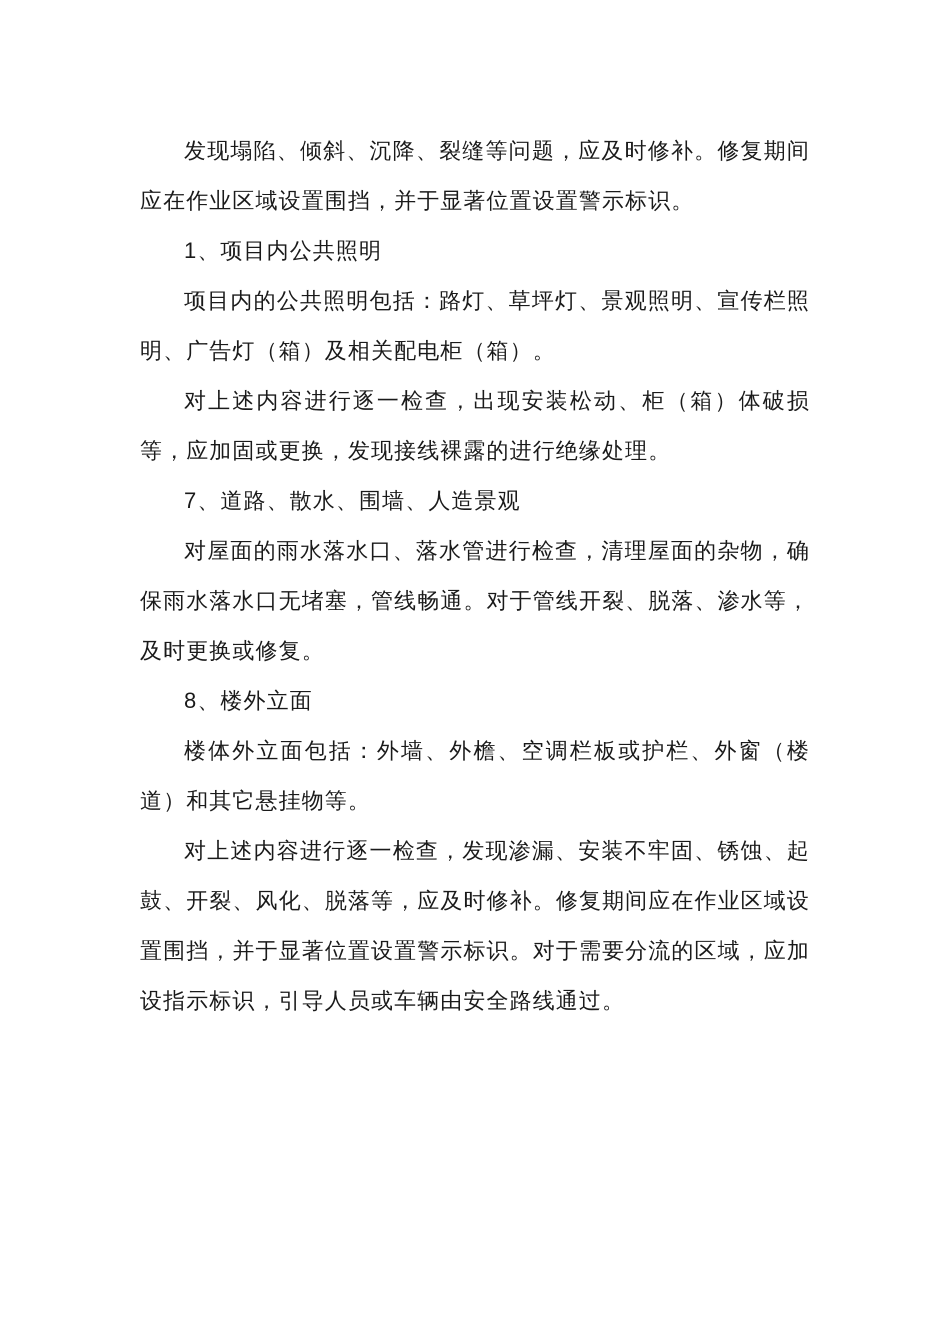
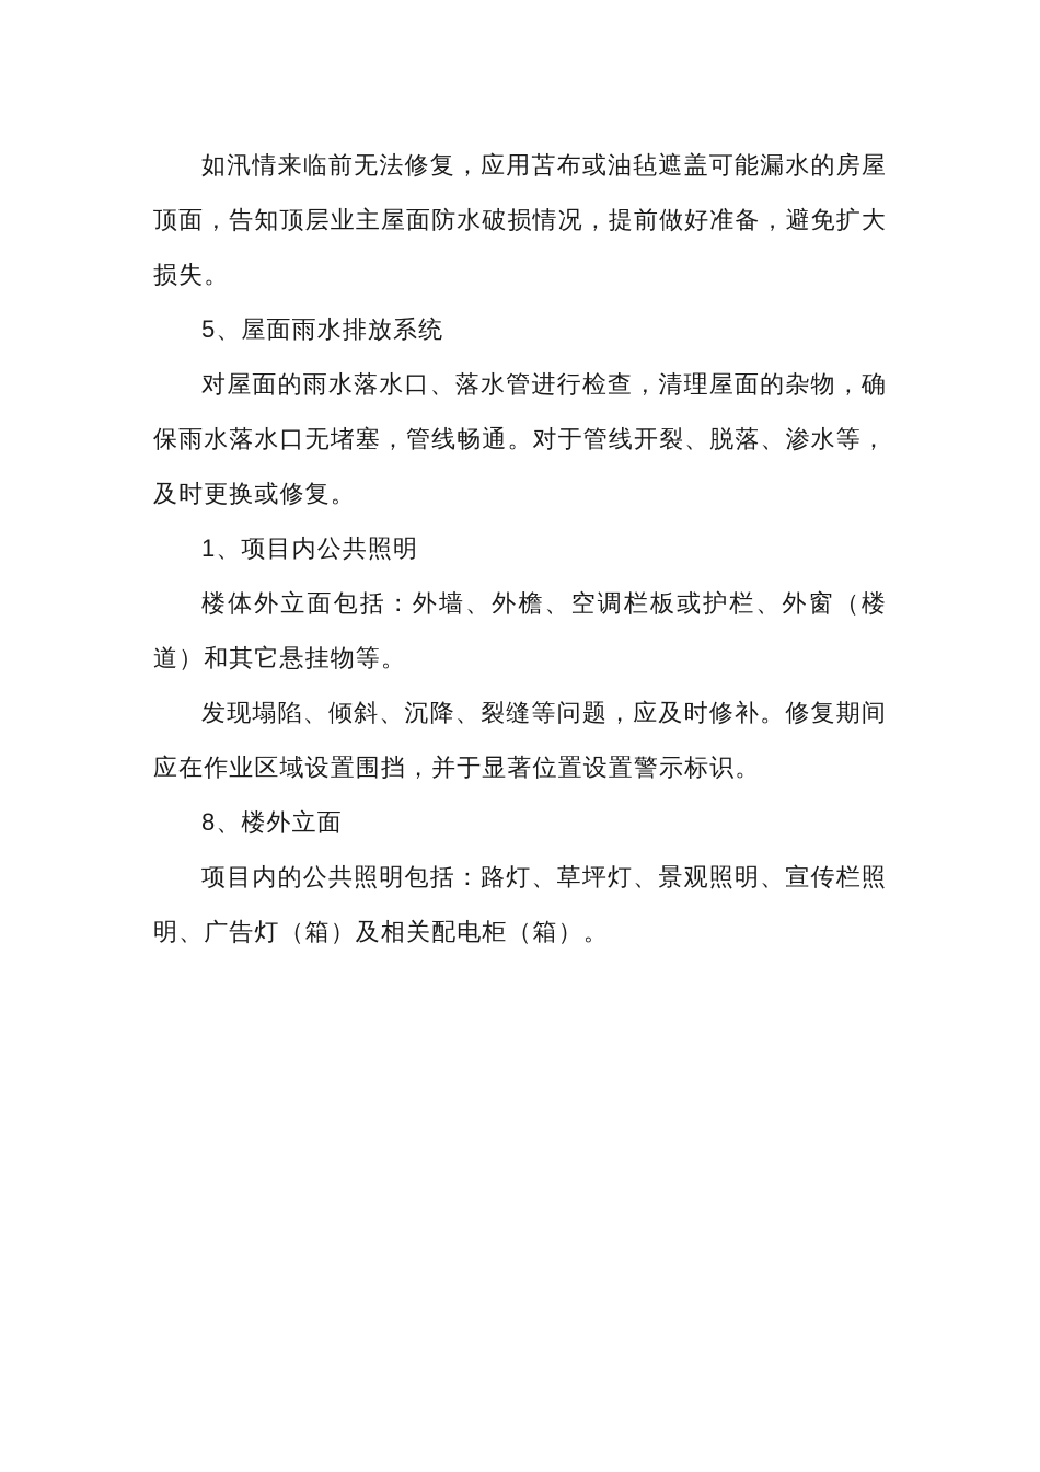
+ 如汛情来临前无法修复，应用苫布或油毡遮盖可能漏水的房屋顶面，告知顶层业主屋面防水破损情况，提前做好准备，避免扩大损失。
+ 5、屋面雨水排放系统
- 发现塌陷、倾斜、沉降、裂缝等问题，应及时修补。修复期间应在作业区域设置围挡，并于显著位置设置警示标识。
+ 对屋面的雨水落水口、落水管进行检查，清理屋面的杂物，确保雨水落水口无堵塞，管线畅通。对于管线开裂、脱落、渗水等，及时更换或修复。
  1、项目内公共照明
- 项目内的公共照明包括：路灯、草坪灯、景观照明、宣传栏照明、广告灯（箱）及相关配电柜（箱）。
+ 楼体外立面包括：外墙、外檐、空调栏板或护栏、外窗（楼道）和其它悬挂物等。
- 对上述内容进行逐一检查，出现安装松动、柜（箱）体破损等，应加固或更换，发现接线裸露的进行绝缘处理。
- 7、道路、散水、围墙、人造景观
- 对屋面的雨水落水口、落水管进行检查，清理屋面的杂物，确保雨水落水口无堵塞，管线畅通。对于管线开裂、脱落、渗水等，及时更换或修复。
+ 发现塌陷、倾斜、沉降、裂缝等问题，应及时修补。修复期间应在作业区域设置围挡，并于显著位置设置警示标识。
  8、楼外立面
- 楼体外立面包括：外墙、外檐、空调栏板或护栏、外窗（楼道）和其它悬挂物等。
+ 项目内的公共照明包括：路灯、草坪灯、景观照明、宣传栏照明、广告灯（箱）及相关配电柜（箱）。
- 对上述内容进行逐一检查，发现渗漏、安装不牢固、锈蚀、起鼓、开裂、风化、脱落等，应及时修补。修复期间应在作业区域设置围挡，并于显著位置设置警示标识。对于需要分流的区域，应加设指示标识，引导人员或车辆由安全路线通过。
